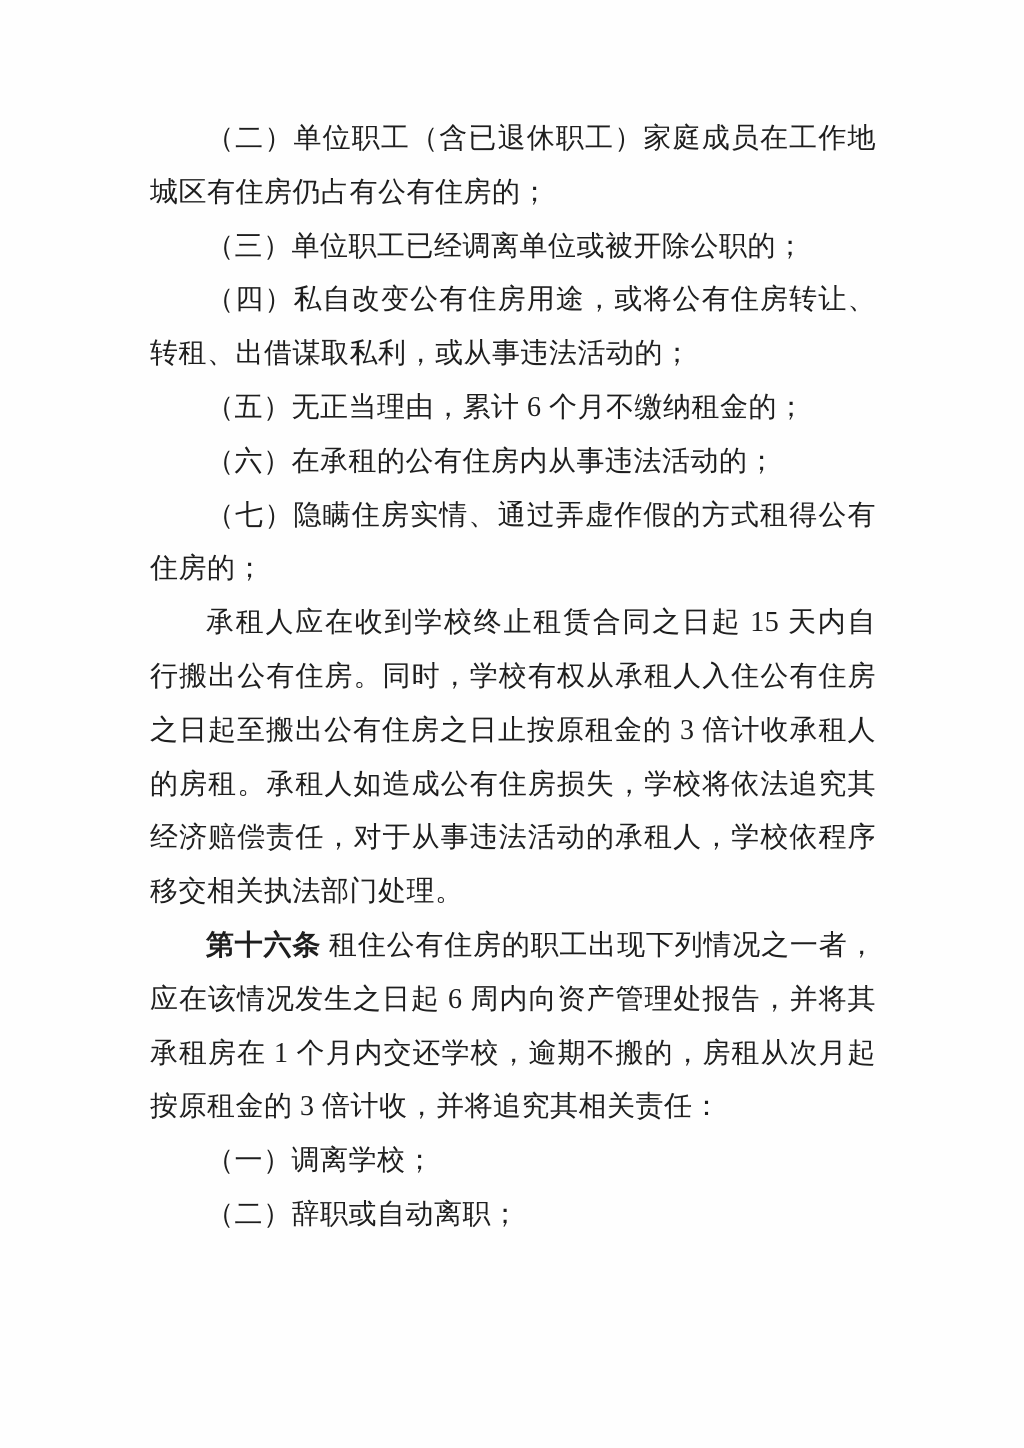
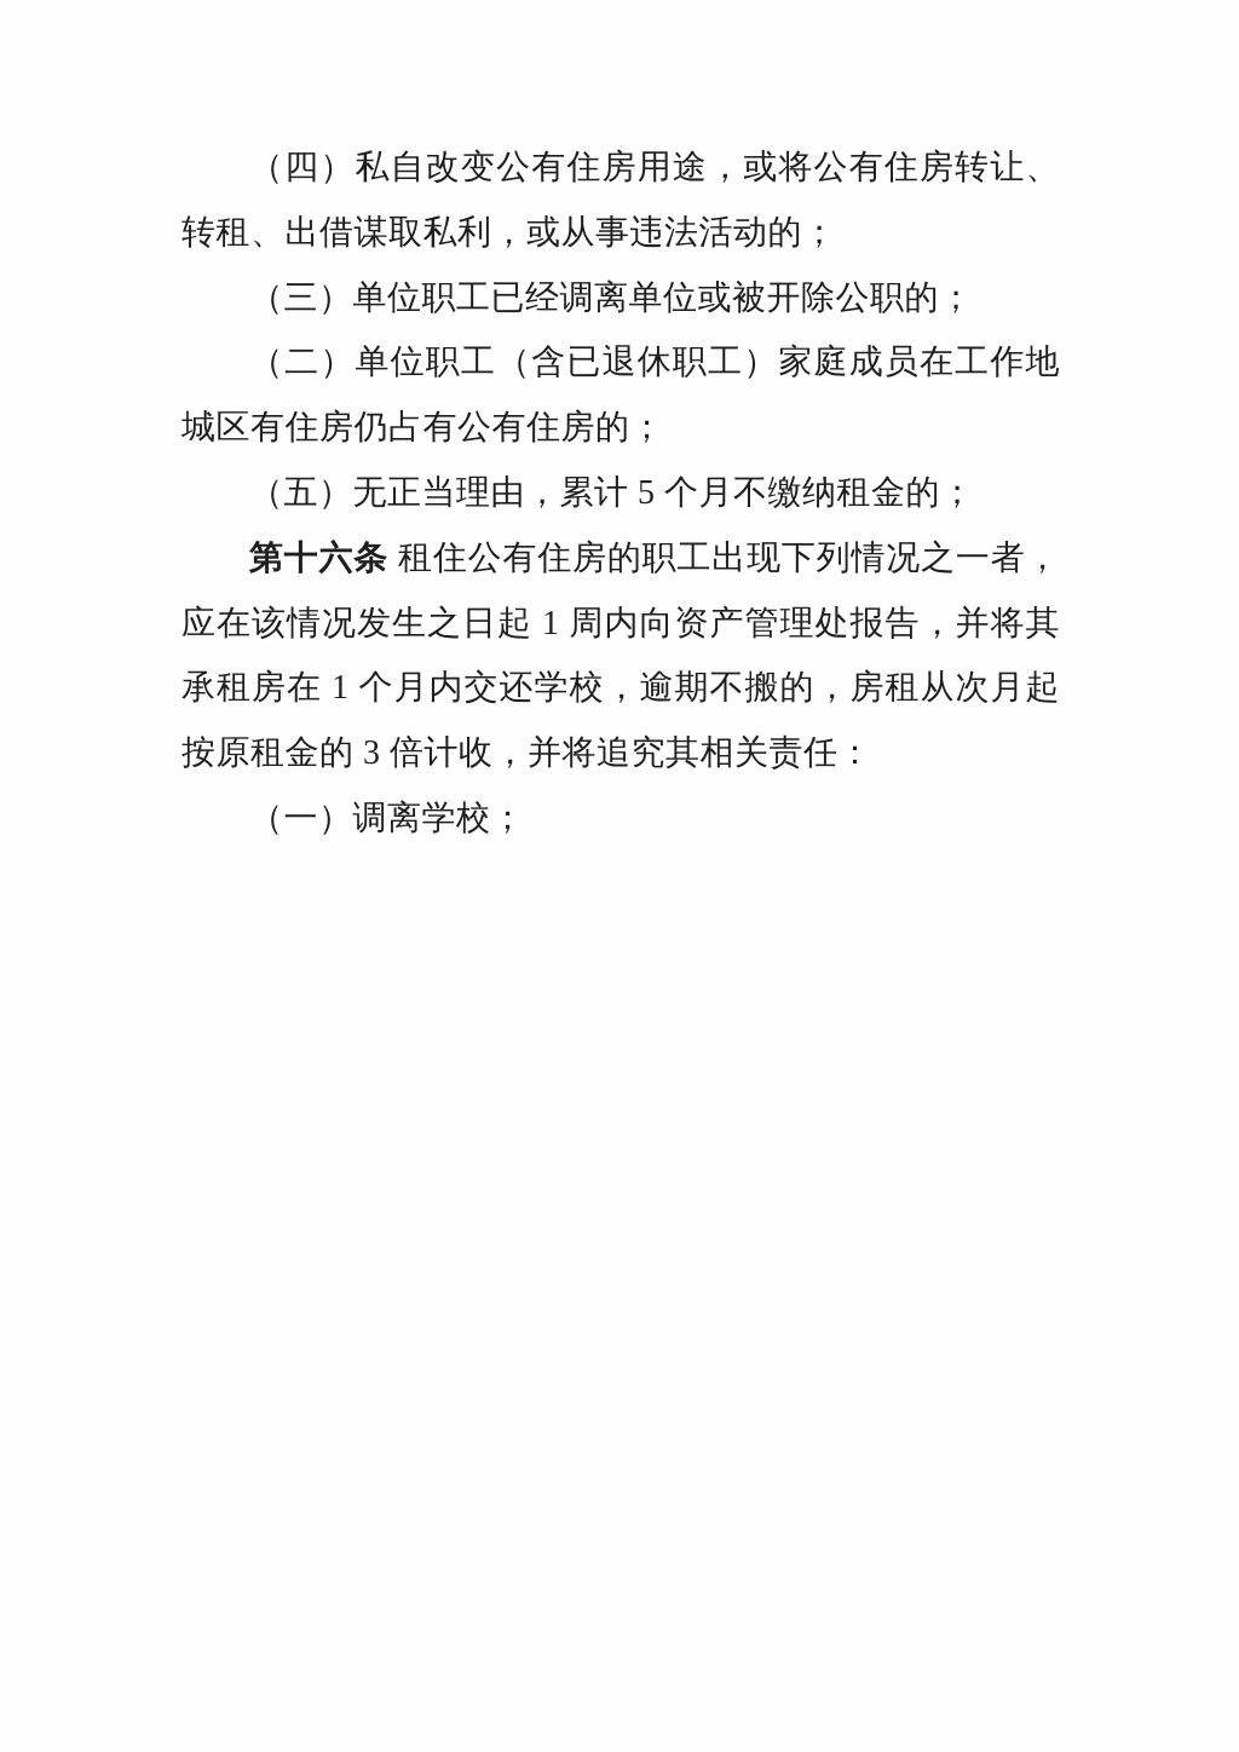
- （二）单位职工（含已退休职工）家庭成员在工作地城区有住房仍占有公有住房的；
+ （四）私自改变公有住房用途，或将公有住房转让、转租、出借谋取私利，或从事违法活动的；
  （三）单位职工已经调离单位或被开除公职的；
- （四）私自改变公有住房用途，或将公有住房转让、转租、出借谋取私利，或从事违法活动的；
+ （二）单位职工（含已退休职工）家庭成员在工作地城区有住房仍占有公有住房的；
- （五）无正当理由，累计 6 个月不缴纳租金的；
+ （五）无正当理由，累计 5 个月不缴纳租金的；
- （六）在承租的公有住房内从事违法活动的；
- （七）隐瞒住房实情、通过弄虚作假的方式租得公有住房的；
- 承租人应在收到学校终止租赁合同之日起 15 天内自行搬出公有住房。同时，学校有权从承租人入住公有住房之日起至搬出公有住房之日止按原租金的 3 倍计收承租人的房租。承租人如造成公有住房损失，学校将依法追究其经济赔偿责任，对于从事违法活动的承租人，学校依程序移交相关执法部门处理。
- 第十六条 租住公有住房的职工出现下列情况之一者，应在该情况发生之日起 6 周内向资产管理处报告，并将其承租房在 1 个月内交还学校，逾期不搬的，房租从次月起按原租金的 3 倍计收，并将追究其相关责任：
+ 第十六条 租住公有住房的职工出现下列情况之一者，应在该情况发生之日起 1 周内向资产管理处报告，并将其承租房在 1 个月内交还学校，逾期不搬的，房租从次月起按原租金的 3 倍计收，并将追究其相关责任：
  （一）调离学校；
- （二）辞职或自动离职；
